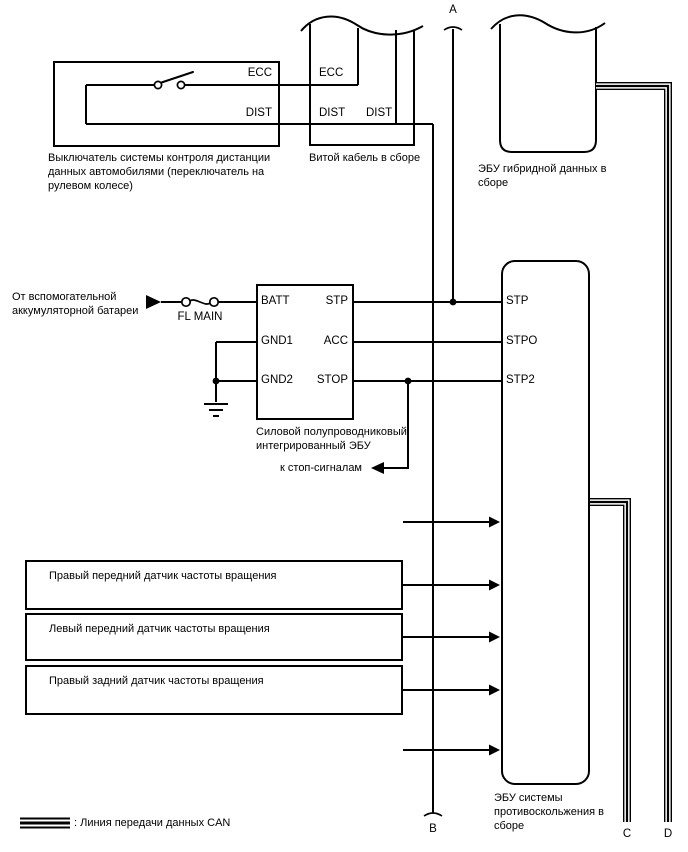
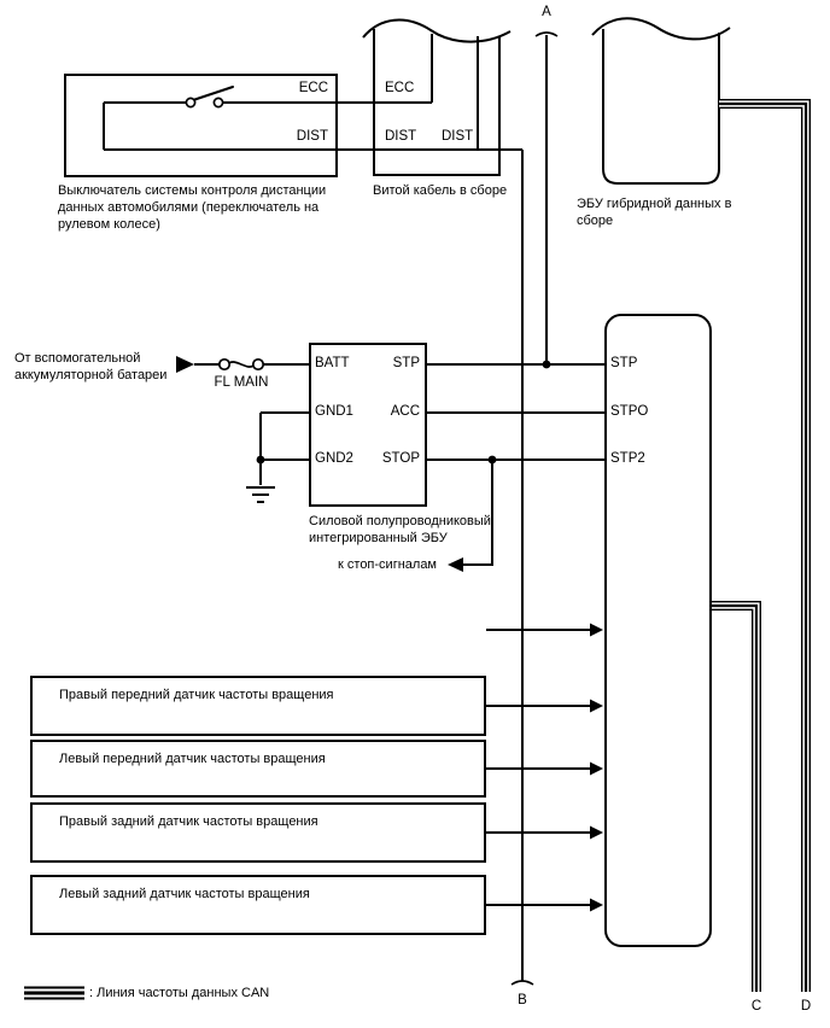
  Правый передний датчик частоты вращения
  Левый передний датчик частоты вращения
  Правый задний датчик частоты вращения
+ Левый задний датчик частоты вращения
  A
  B
  C
  D
  ECC
  DIST
  Выключатель системы контроля дистанции данных автомобилями (переключатель на рулевом колесе)
  ECC
  DIST
  DIST
  Витой кабель в сборе
  ЭБУ гибридной данных в сборе
  От вспомогательной аккумуляторной батареи
  FL MAIN
  BATT
  GND1
  GND2
  STP
  ACC
  STOP
  Силовой полупроводниковый интегрированный ЭБУ
  к стоп-сигналам
  STP
  STPO
  STP2
- ЭБУ системы противоскольжения в сборе
- : Линия передачи данных CAN
+ : Линия частоты данных CAN
